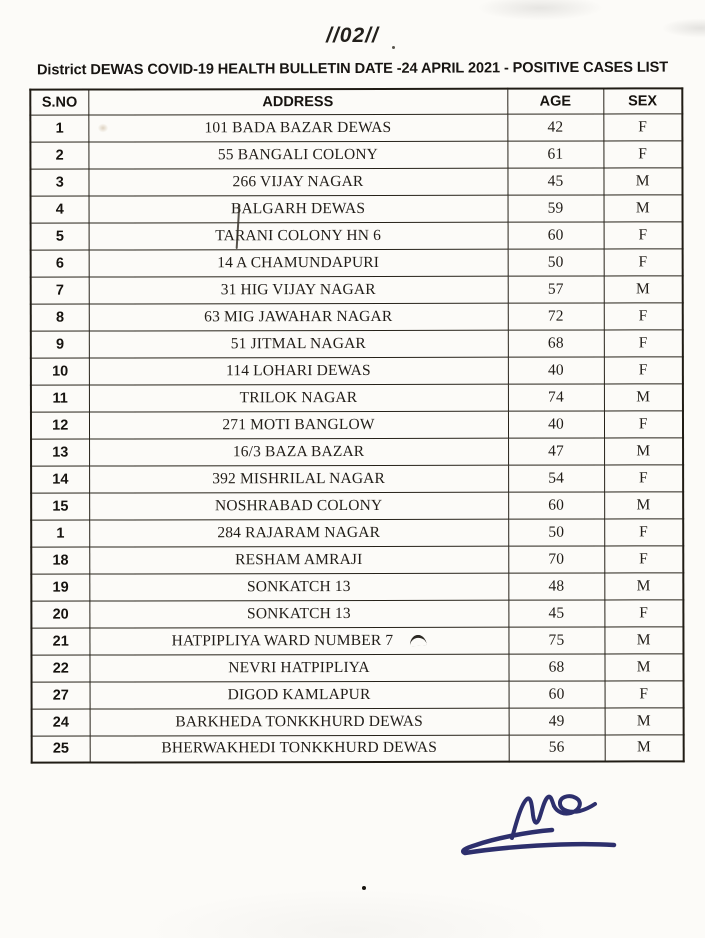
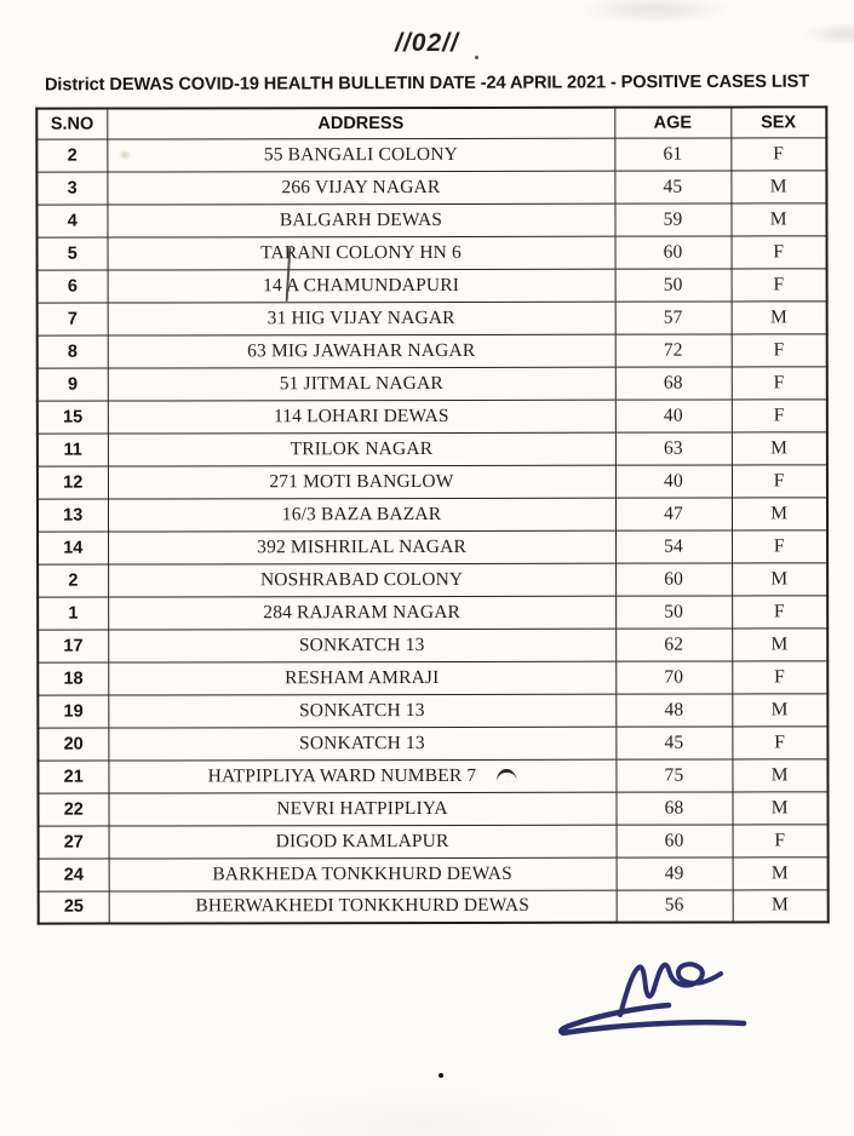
  //02//
  District DEWAS COVID-19 HEALTH BULLETIN DATE -24 APRIL 2021 - POSITIVE CASES LIST
  S.NO	ADDRESS	AGE	SEX
- 1	101 BADA BAZAR DEWAS	42	F
  2	55 BANGALI COLONY	61	F
  3	266 VIJAY NAGAR	45	M
  4	BALGARH DEWAS	59	M
  5	TARANI COLONY HN 6	60	F
  6	14 A CHAMUNDAPURI	50	F
  7	31 HIG VIJAY NAGAR	57	M
  8	63 MIG JAWAHAR NAGAR	72	F
  9	51 JITMAL NAGAR	68	F
- 10	114 LOHARI DEWAS	40	F
+ 15	114 LOHARI DEWAS	40	F
- 11	TRILOK NAGAR	74	M
+ 11	TRILOK NAGAR	63	M
  12	271 MOTI BANGLOW	40	F
  13	16/3 BAZA BAZAR	47	M
  14	392 MISHRILAL NAGAR	54	F
- 15	NOSHRABAD COLONY	60	M
+ 2	NOSHRABAD COLONY	60	M
  1	284 RAJARAM NAGAR	50	F
+ 17	SONKATCH 13	62	M
  18	RESHAM AMRAJI	70	F
  19	SONKATCH 13	48	M
  20	SONKATCH 13	45	F
  21	HATPIPLIYA WARD NUMBER 7	75	M
  22	NEVRI HATPIPLIYA	68	M
  27	DIGOD KAMLAPUR	60	F
  24	BARKHEDA TONKKHURD DEWAS	49	M
  25	BHERWAKHEDI TONKKHURD DEWAS	56	M
